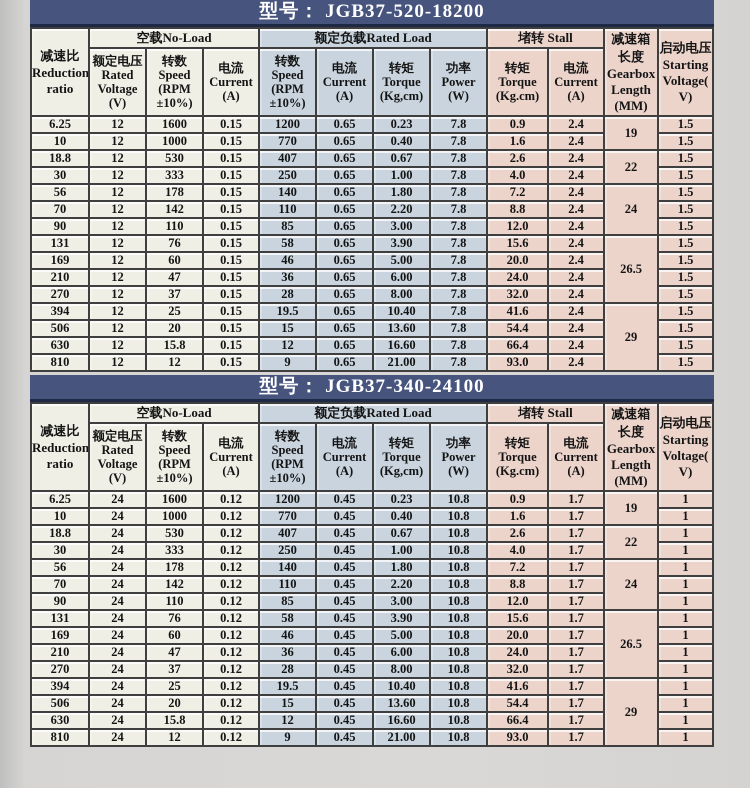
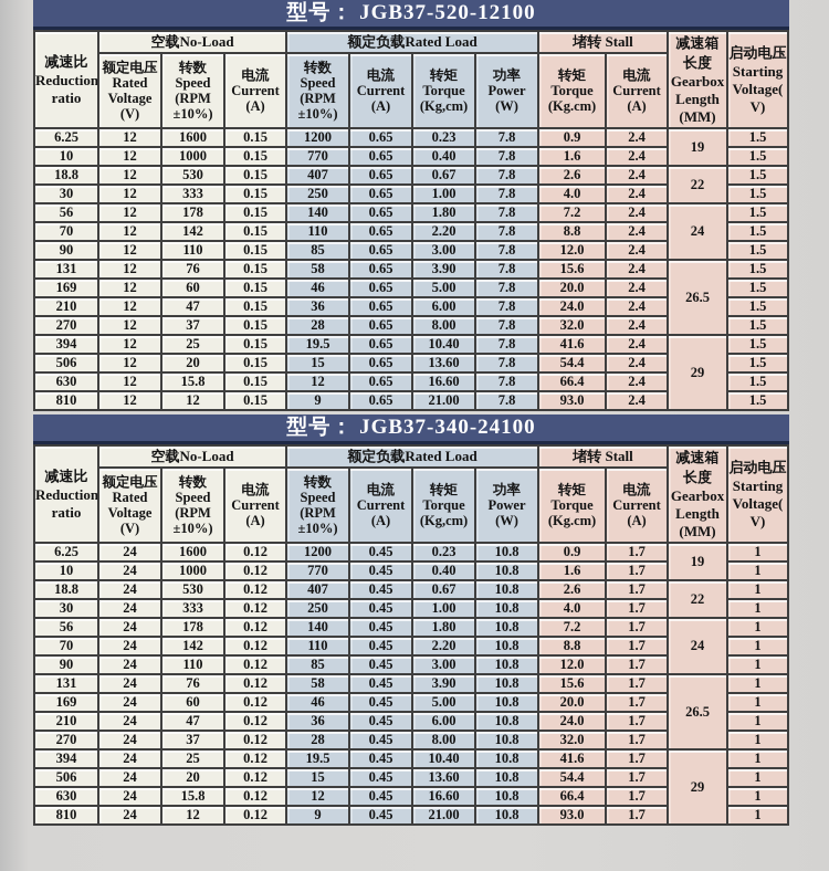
- 型号： JGB37-520-18200
+ 型号： JGB37-520-12100
  减速比 Reduction ratio	空载No-Load	额定负载Rated Load	堵转 Stall	减速箱 长度 Gearbox Length (MM)	启动电压 Starting Voltage( V)
  额定电压Rated Voltage (V)	转数 Speed (RPM ±10%)	电流 Current (A)	转数 Speed (RPM ±10%)	电流 Current (A)	转矩 Torque (Kg,cm)	功率 Power (W)	转矩 Torque (Kg.cm)	电流 Current (A)
  6.25	12	1600	0.15	1200	0.65	0.23	7.8	0.9	2.4	19	1.5
  10	12	1000	0.15	770	0.65	0.40	7.8	1.6	2.4	1.5
  18.8	12	530	0.15	407	0.65	0.67	7.8	2.6	2.4	22	1.5
  30	12	333	0.15	250	0.65	1.00	7.8	4.0	2.4	1.5
  56	12	178	0.15	140	0.65	1.80	7.8	7.2	2.4	24	1.5
  70	12	142	0.15	110	0.65	2.20	7.8	8.8	2.4	1.5
  90	12	110	0.15	85	0.65	3.00	7.8	12.0	2.4	1.5
  131	12	76	0.15	58	0.65	3.90	7.8	15.6	2.4	26.5	1.5
  169	12	60	0.15	46	0.65	5.00	7.8	20.0	2.4	1.5
  210	12	47	0.15	36	0.65	6.00	7.8	24.0	2.4	1.5
  270	12	37	0.15	28	0.65	8.00	7.8	32.0	2.4	1.5
  394	12	25	0.15	19.5	0.65	10.40	7.8	41.6	2.4	29	1.5
  506	12	20	0.15	15	0.65	13.60	7.8	54.4	2.4	1.5
  630	12	15.8	0.15	12	0.65	16.60	7.8	66.4	2.4	1.5
  810	12	12	0.15	9	0.65	21.00	7.8	93.0	2.4	1.5
  型号： JGB37-340-24100
  减速比 Reduction ratio	空载No-Load	额定负载Rated Load	堵转 Stall	减速箱 长度 Gearbox Length (MM)	启动电压 Starting Voltage( V)
  额定电压Rated Voltage (V)	转数 Speed (RPM ±10%)	电流 Current (A)	转数 Speed (RPM ±10%)	电流 Current (A)	转矩 Torque (Kg,cm)	功率 Power (W)	转矩 Torque (Kg.cm)	电流 Current (A)
  6.25	24	1600	0.12	1200	0.45	0.23	10.8	0.9	1.7	19	1
  10	24	1000	0.12	770	0.45	0.40	10.8	1.6	1.7	1
  18.8	24	530	0.12	407	0.45	0.67	10.8	2.6	1.7	22	1
  30	24	333	0.12	250	0.45	1.00	10.8	4.0	1.7	1
  56	24	178	0.12	140	0.45	1.80	10.8	7.2	1.7	24	1
  70	24	142	0.12	110	0.45	2.20	10.8	8.8	1.7	1
  90	24	110	0.12	85	0.45	3.00	10.8	12.0	1.7	1
  131	24	76	0.12	58	0.45	3.90	10.8	15.6	1.7	26.5	1
  169	24	60	0.12	46	0.45	5.00	10.8	20.0	1.7	1
  210	24	47	0.12	36	0.45	6.00	10.8	24.0	1.7	1
  270	24	37	0.12	28	0.45	8.00	10.8	32.0	1.7	1
  394	24	25	0.12	19.5	0.45	10.40	10.8	41.6	1.7	29	1
  506	24	20	0.12	15	0.45	13.60	10.8	54.4	1.7	1
  630	24	15.8	0.12	12	0.45	16.60	10.8	66.4	1.7	1
  810	24	12	0.12	9	0.45	21.00	10.8	93.0	1.7	1
